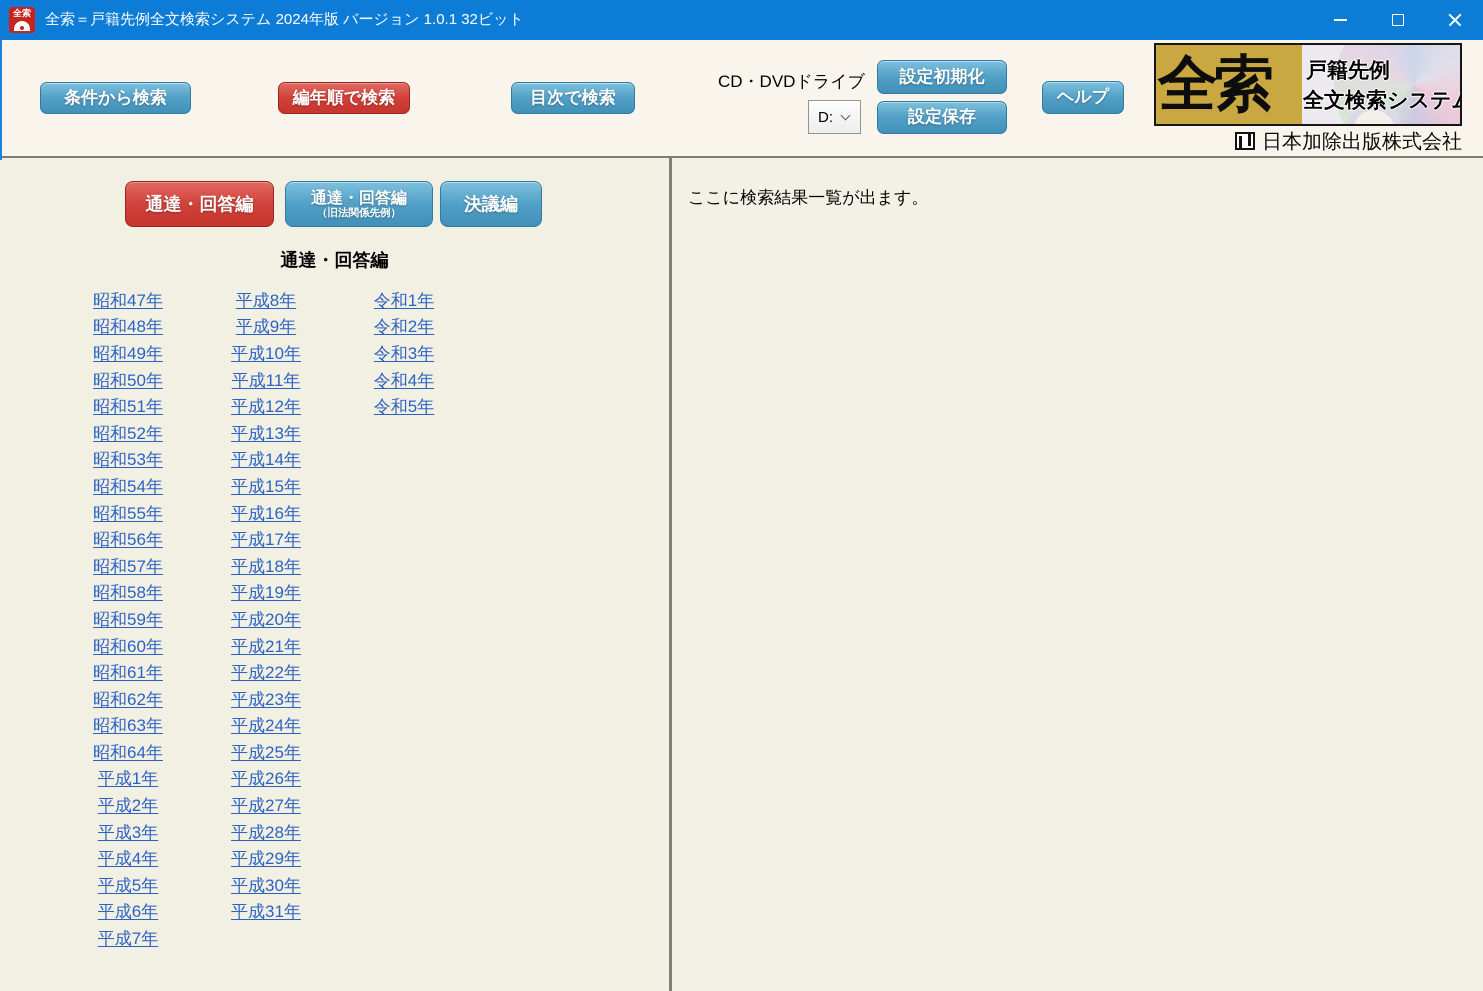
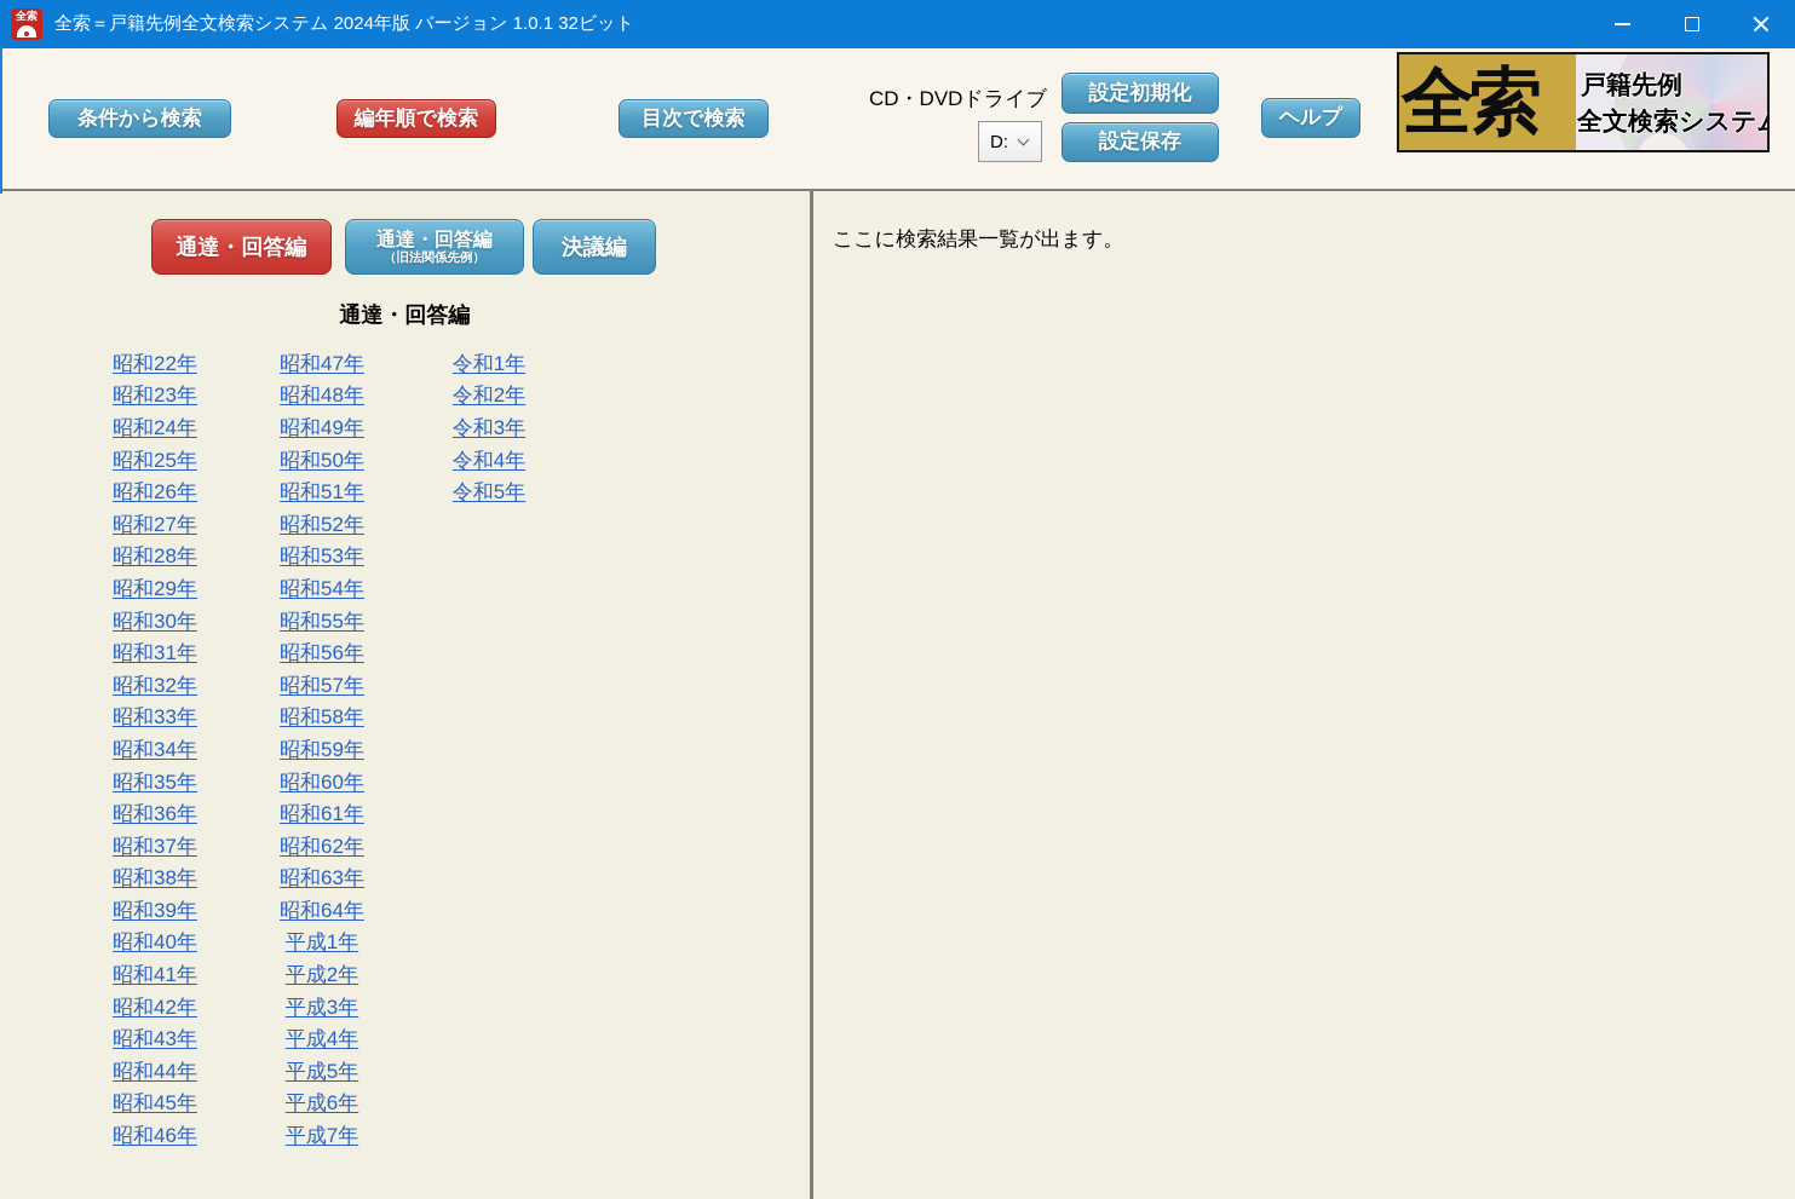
  全索
  全索＝戸籍先例全文検索システム 2024年版 バージョン 1.0.1 32ビット
  条件から検索
  編年順で検索
  目次で検索
  CD・DVDドライブ
  D:
  設定初期化
  設定保存
  ヘルプ
  全索
  戸籍先例
  全文検索システ
- 日本加除出版株式会社
  ここに検索結果一覧が出ます。
  通達・回答編
  通達・回答編
  （旧法関係先例）
  決議編
  通達・回答編
+ 昭和22年
+ 昭和23年
+ 昭和24年
+ 昭和25年
+ 昭和26年
+ 昭和27年
+ 昭和28年
+ 昭和29年
+ 昭和30年
+ 昭和31年
+ 昭和32年
+ 昭和33年
+ 昭和34年
+ 昭和35年
+ 昭和36年
+ 昭和37年
+ 昭和38年
+ 昭和39年
+ 昭和40年
+ 昭和41年
+ 昭和42年
+ 昭和43年
+ 昭和44年
+ 昭和45年
+ 昭和46年
  昭和47年
  昭和48年
  昭和49年
  昭和50年
  昭和51年
  昭和52年
  昭和53年
  昭和54年
  昭和55年
  昭和56年
  昭和57年
  昭和58年
  昭和59年
  昭和60年
  昭和61年
  昭和62年
  昭和63年
  昭和64年
  平成1年
  平成2年
  平成3年
  平成4年
  平成5年
  平成6年
  平成7年
- 平成8年
- 平成9年
- 平成10年
- 平成11年
- 平成12年
- 平成13年
- 平成14年
- 平成15年
- 平成16年
- 平成17年
- 平成18年
- 平成19年
- 平成20年
- 平成21年
- 平成22年
- 平成23年
- 平成24年
- 平成25年
- 平成26年
- 平成27年
- 平成28年
- 平成29年
- 平成30年
- 平成31年
  令和1年
  令和2年
  令和3年
  令和4年
  令和5年
